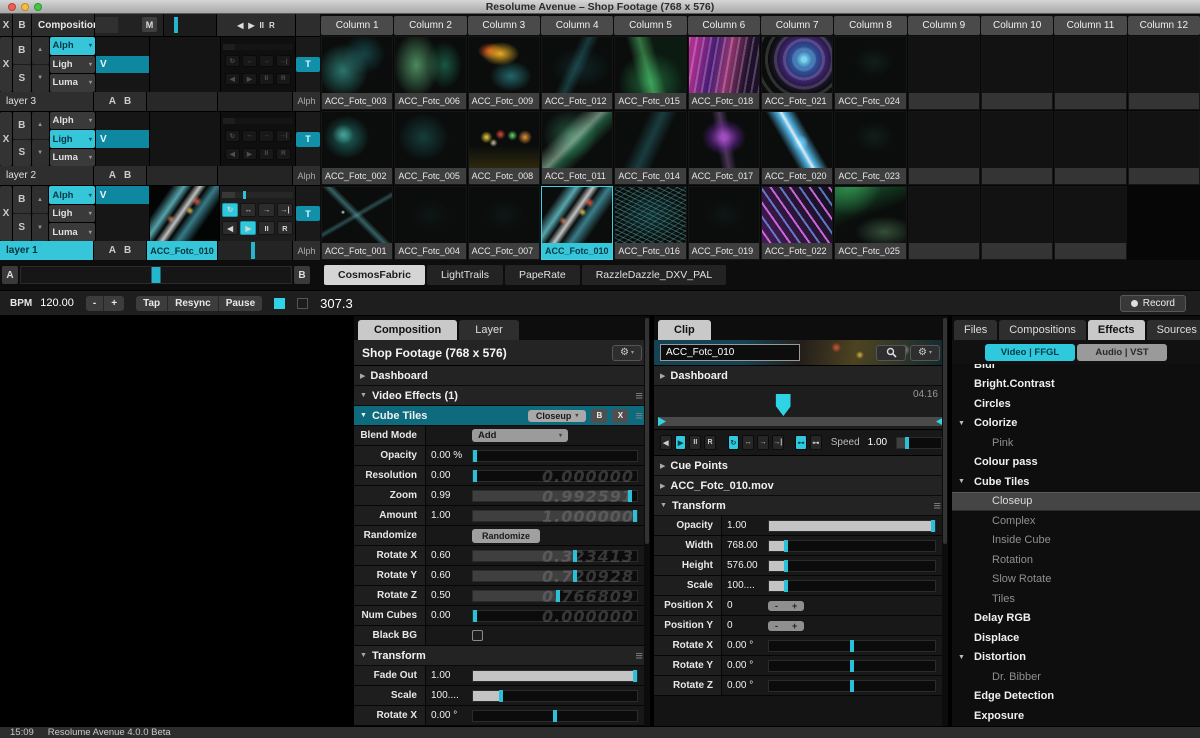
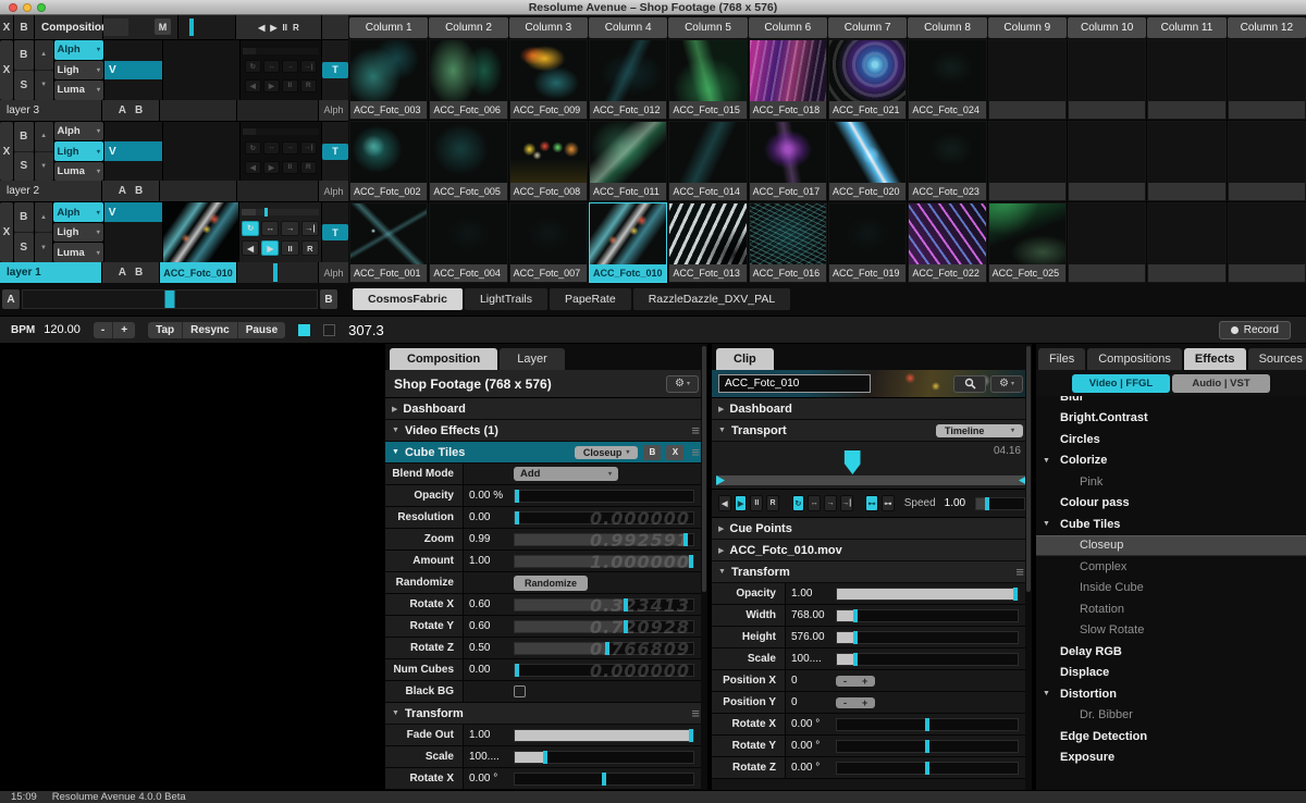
  Resolume Avenue – Shop Footage (768 x 576)
  X
  B
  Compositio
  M
  ◀
  ▶
  II
  R
  X
  B
  S
  Alph
  Ligh
  Luma
  V
  T
  layer 3
  A
  B
  Alph
  X
  B
  S
  Alph
  Ligh
  Luma
  V
  T
  layer 2
  A
  B
  Alph
  X
  B
  S
  Alph
  Ligh
  Luma
  V
  ↻
  ↔
  →
  →|
  ◀
  ▶
  II
  R
  T
  layer 1
  A
  B
  ACC_Fotc_010
  Alph
  Column 1
  Column 2
  Column 3
  Column 4
  Column 5
  Column 6
  Column 7
  Column 8
  Column 9
  Column 10
  Column 11
  Column 12
  ACC_Fotc_003
  ACC_Fotc_006
  ACC_Fotc_009
  ACC_Fotc_012
  ACC_Fotc_015
  ACC_Fotc_018
  ACC_Fotc_021
  ACC_Fotc_024
  ACC_Fotc_002
  ACC_Fotc_005
  ACC_Fotc_008
  ACC_Fotc_011
  ACC_Fotc_014
  ACC_Fotc_017
  ACC_Fotc_020
  ACC_Fotc_023
  ACC_Fotc_001
  ACC_Fotc_004
  ACC_Fotc_007
  ACC_Fotc_010
+ ACC_Fotc_013
  ACC_Fotc_016
  ACC_Fotc_019
  ACC_Fotc_022
  ACC_Fotc_025
  A
  B
  CosmosFabric
  LightTrails
  PapeRate
  RazzleDazzle_DXV_PAL
  BPM
  120.00
  -
  +
  Tap
  Resync
  Pause
  307.3
  Record
  Composition
  Layer
  Shop Footage (768 x 576)
  ⚙
  Dashboard
  Video Effects (1)
  ≡
  Cube Tiles
  Closeup
  B
  X
  ≡
  Blend Mode
  Add
  Opacity
  0.00 %
  Resolution
  0.00
  0.000000
  Zoom
  0.99
  0.99259
  Amount
  1.00
  1.000000
  Randomize
  Randomize
  Rotate X
  0.60
  0.323413
  Rotate Y
  0.60
  0.720928
  Rotate Z
  0.50
  0766809
  Num Cubes
  0.00
  0.000000
  Black BG
  Transform
  ≡
  Fade Out
  1.00
  Scale
  100....
  Rotate X
  0.00 °
  Clip
  ACC_Fotc_010
  ⚙
  Dashboard
+ Transport
+ Timeline
  04.16
  Speed
  1.00
  Cue Points
  ACC_Fotc_010.mov
  Transform
  ≡
  Opacity
  1.00
  Width
  768.00
  Height
  576.00
  Scale
  100....
  Position X
  0
  -
  +
  Position Y
  0
  -
  +
  Rotate X
  0.00 °
  Rotate Y
  0.00 °
  Rotate Z
  0.00 °
  Files
  Compositions
  Effects
  Sources
  Video | FFGL
  Audio | VST
  Blur
  Bright.Contrast
  Circles
  Colorize
  Pink
  Colour pass
  Cube Tiles
  Closeup
  Complex
  Inside Cube
  Rotation
  Slow Rotate
- Tiles
  Delay RGB
  Displace
  Distortion
  Dr. Bibber
  Edge Detection
  Exposure
  15:09
  Resolume Avenue 4.0.0 Beta
